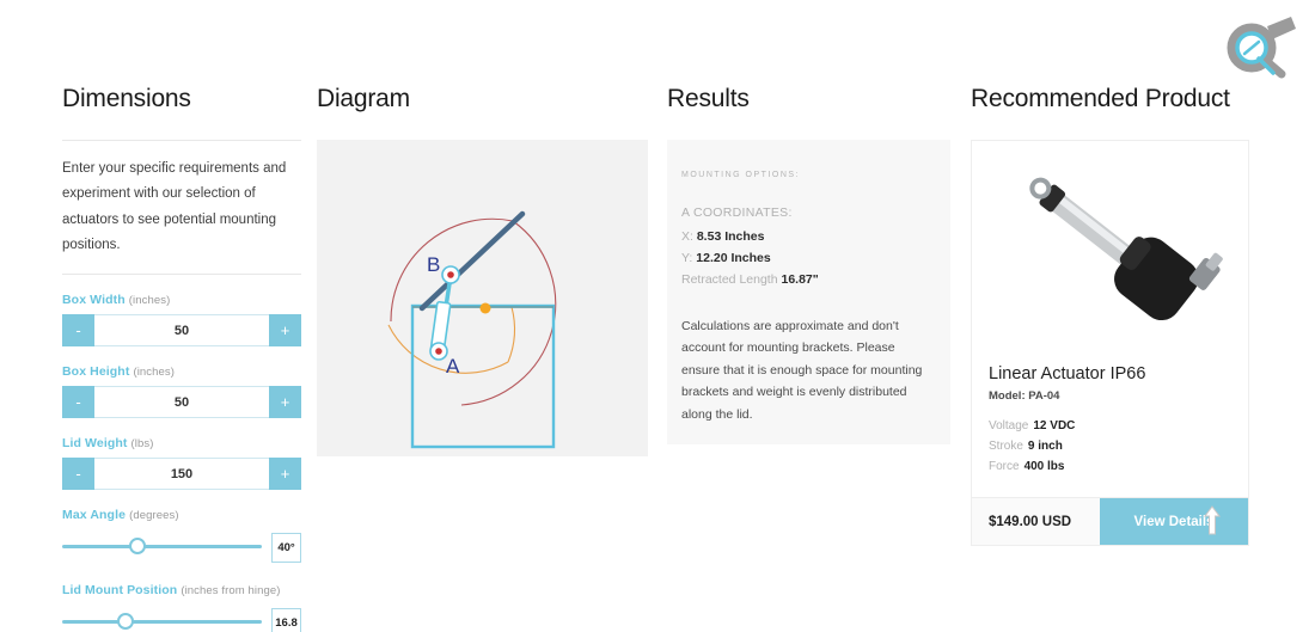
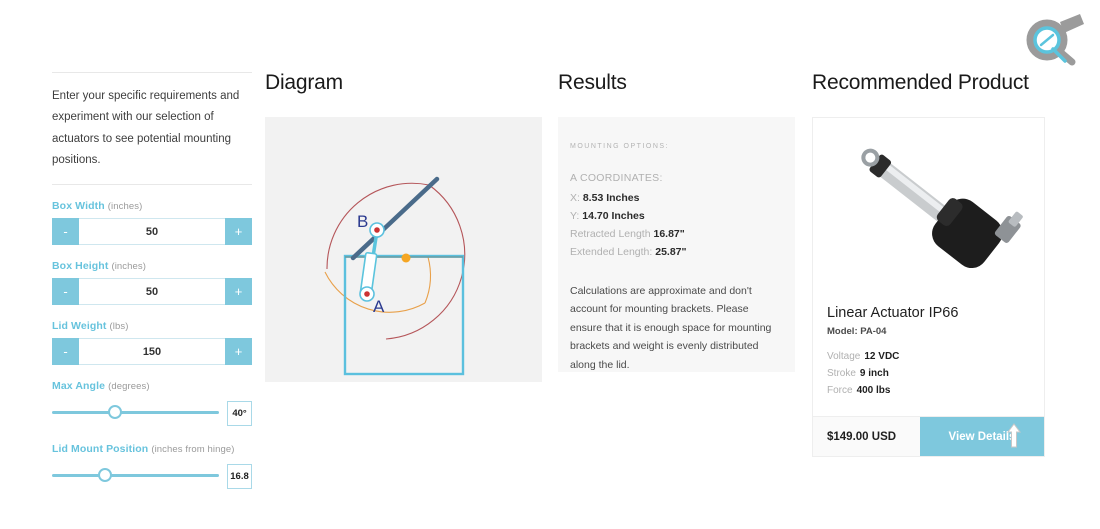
- Dimensions
  Enter your specific requirements and experiment with our selection of actuators to see potential mounting positions.
  Box Width (inches)
  -
  50
  +
  Box Height (inches)
  -
  50
  +
  Lid Weight (lbs)
  -
  150
  +
  Max Angle (degrees)
  40°
  Lid Mount Position (inches from hinge)
  16.8
  Diagram
  B
  A
  Results
  A COORDINATES:
  X: 8.53 Inches
- Y: 12.20 Inches
+ Y: 14.70 Inches
  Retracted Length 16.87"
+ Extended Length: 25.87"
  Calculations are approximate and don't account for mounting brackets. Please ensure that it is enough space for mounting brackets and weight is evenly distributed along the lid.
  Recommended Product
  Linear Actuator IP66
  Model: PA-04
  Voltage 12 VDC
  Stroke 9 inch
  Force 400 lbs
  $149.00 USD
  View Detail
